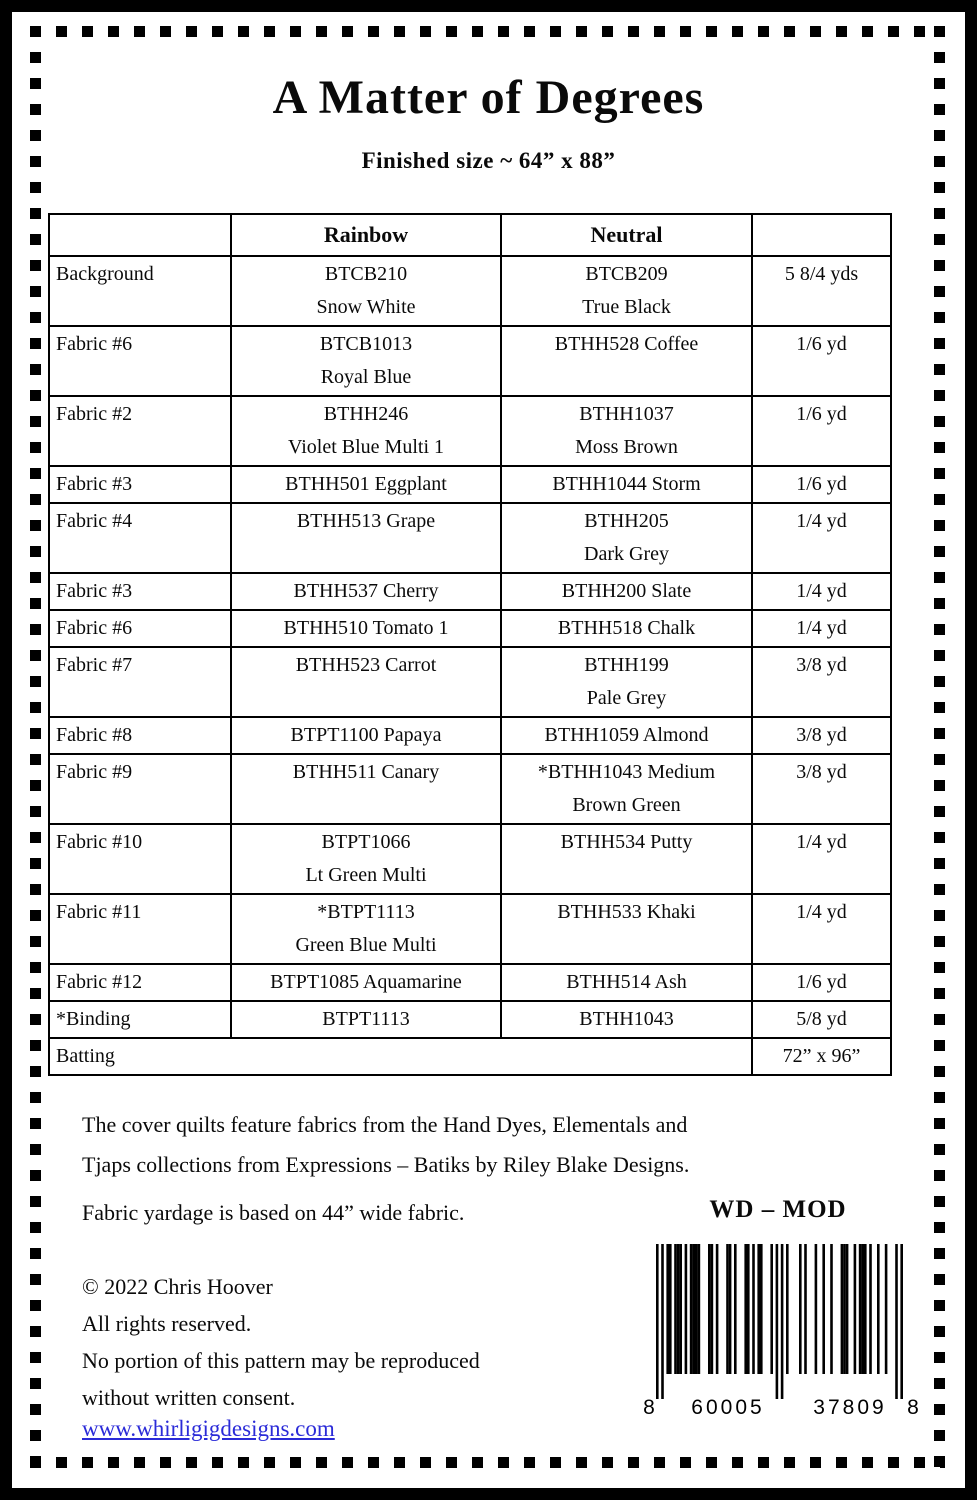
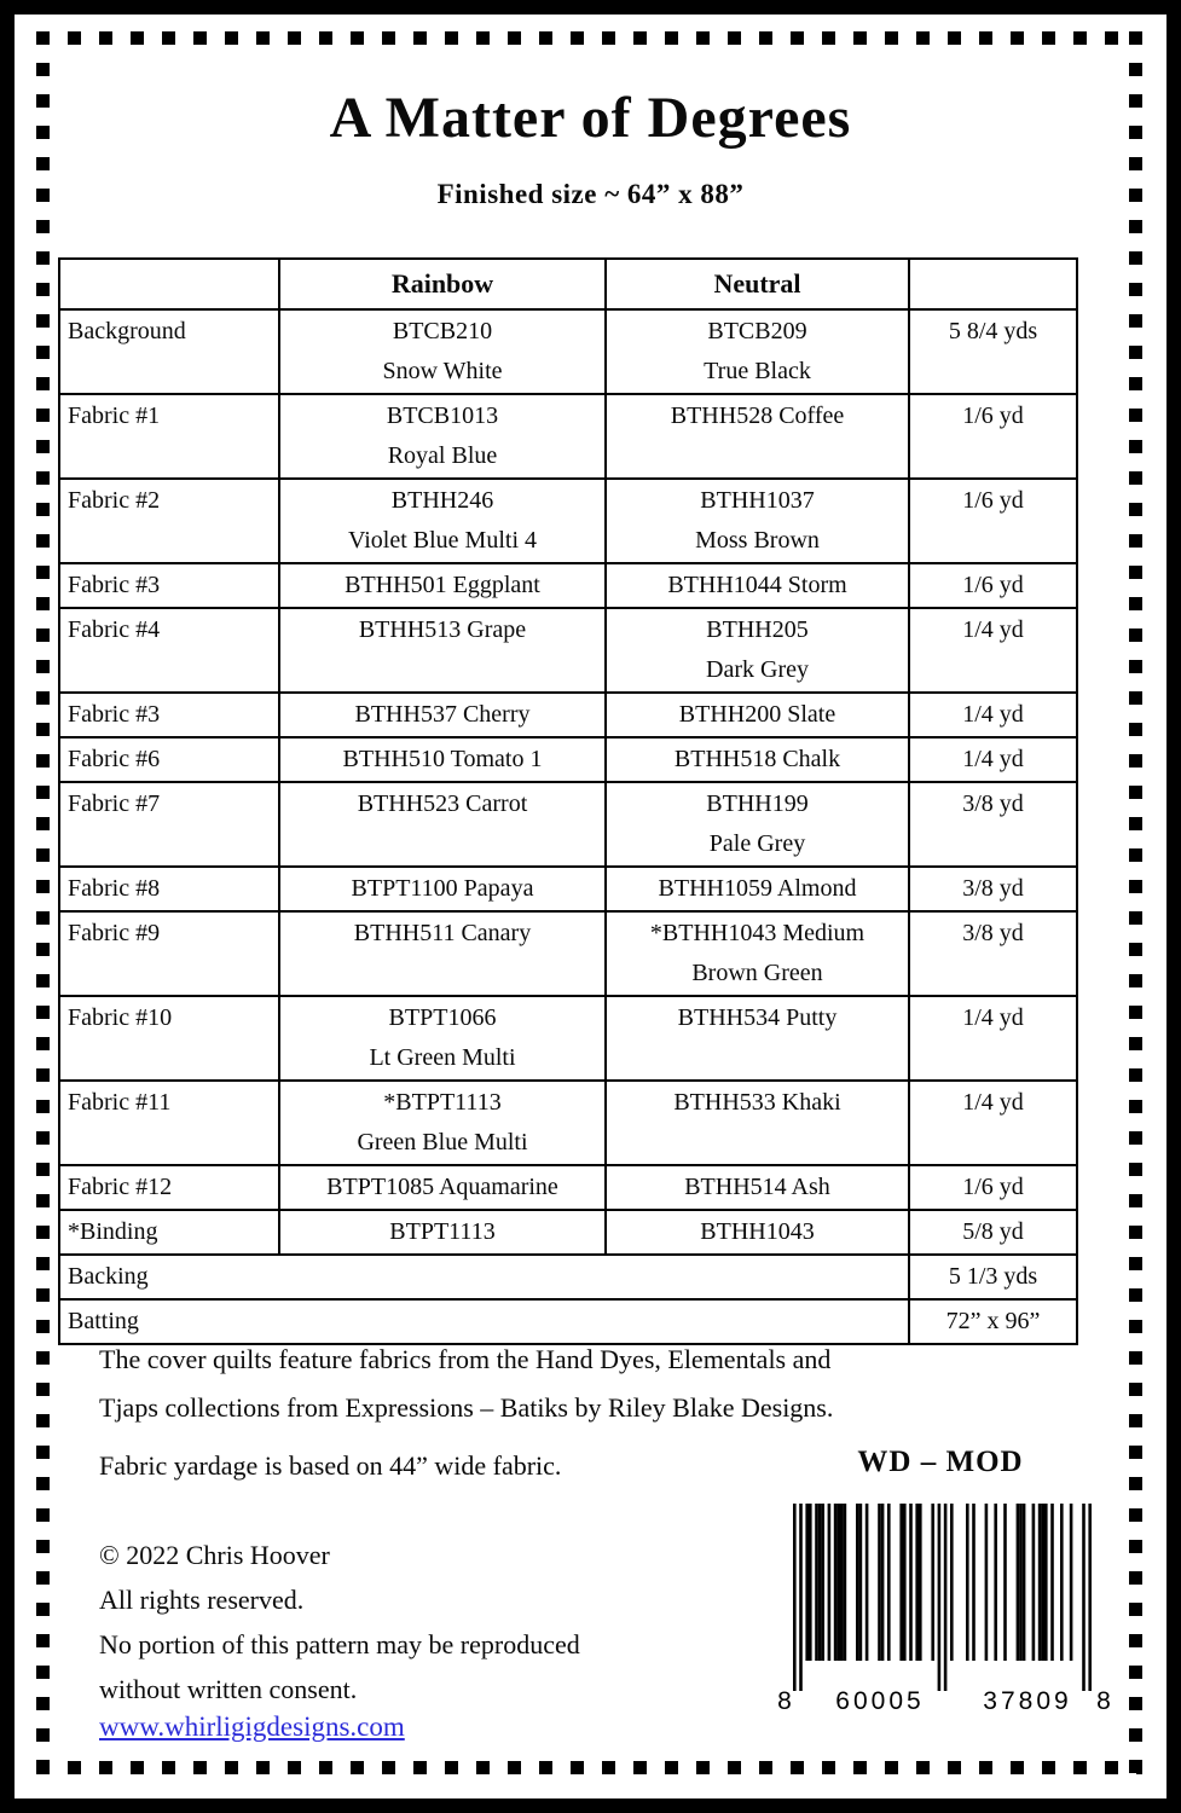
  A Matter of Degrees
  Finished size ~ 64” x 88”
  	Rainbow	Neutral
  Background	BTCB210 Snow White	BTCB209 True Black	5 8/4 yds
- Fabric #6	BTCB1013 Royal Blue	BTHH528 Coffee	1/6 yd
+ Fabric #1	BTCB1013 Royal Blue	BTHH528 Coffee	1/6 yd
- Fabric #2	BTHH246 Violet Blue Multi 1	BTHH1037 Moss Brown	1/6 yd
+ Fabric #2	BTHH246 Violet Blue Multi 4	BTHH1037 Moss Brown	1/6 yd
  Fabric #3	BTHH501 Eggplant	BTHH1044 Storm	1/6 yd
  Fabric #4	BTHH513 Grape	BTHH205 Dark Grey	1/4 yd
  Fabric #3	BTHH537 Cherry	BTHH200 Slate	1/4 yd
  Fabric #6	BTHH510 Tomato 1	BTHH518 Chalk	1/4 yd
  Fabric #7	BTHH523 Carrot	BTHH199 Pale Grey	3/8 yd
  Fabric #8	BTPT1100 Papaya	BTHH1059 Almond	3/8 yd
  Fabric #9	BTHH511 Canary	*BTHH1043 Medium Brown Green	3/8 yd
  Fabric #10	BTPT1066 Lt Green Multi	BTHH534 Putty	1/4 yd
  Fabric #11	*BTPT1113 Green Blue Multi	BTHH533 Khaki	1/4 yd
  Fabric #12	BTPT1085 Aquamarine	BTHH514 Ash	1/6 yd
  *Binding	BTPT1113	BTHH1043	5/8 yd
+ Backing	5 1/3 yds
  Batting	72” x 96”
  The cover quilts feature fabrics from the Hand Dyes, Elementals and
  Tjaps collections from Expressions – Batiks by Riley Blake Designs.
  Fabric yardage is based on 44” wide fabric.
  WD – MOD
  © 2022 Chris Hoover
  All rights reserved.
  No portion of this pattern may be reproduced
  without written consent.
  www.whirligigdesigns.com
  8
  60005
  37809
  8
